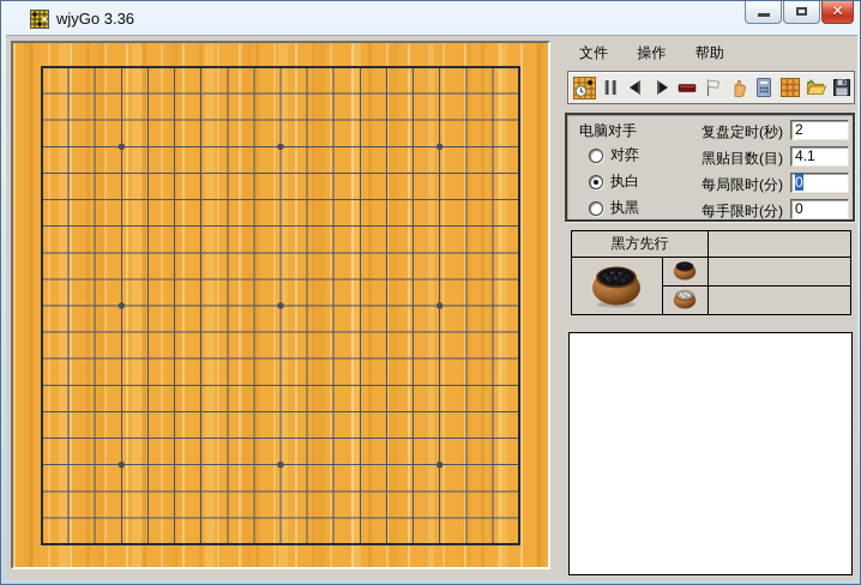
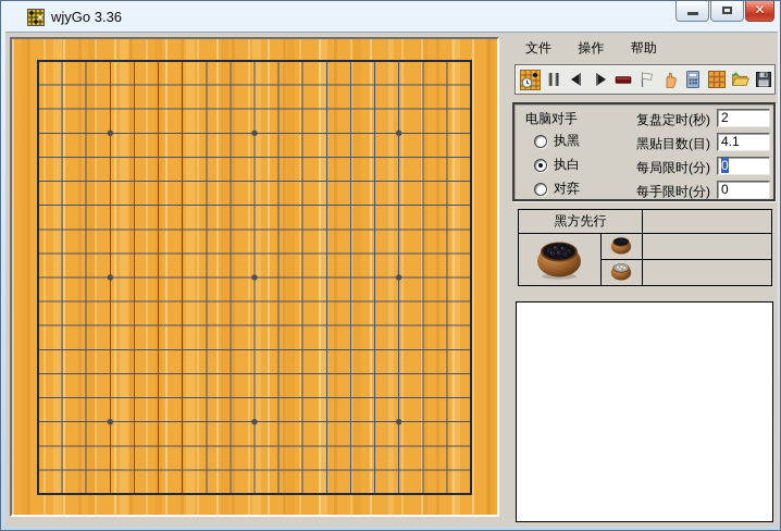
  wjyGo 3.36
  ✕
  文件 操作 帮助
  电脑对手
- 对弈
+ 执黑
  执白
- 执黑
+ 对弈
  复盘定时(秒)
  2
  黑贴目数(目)
  4.1
  每局限时(分)
  0
  每手限时(分)
  0
  黑方先行
